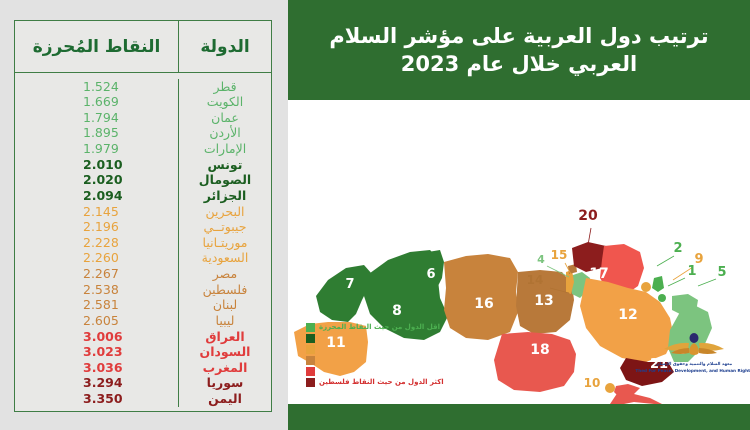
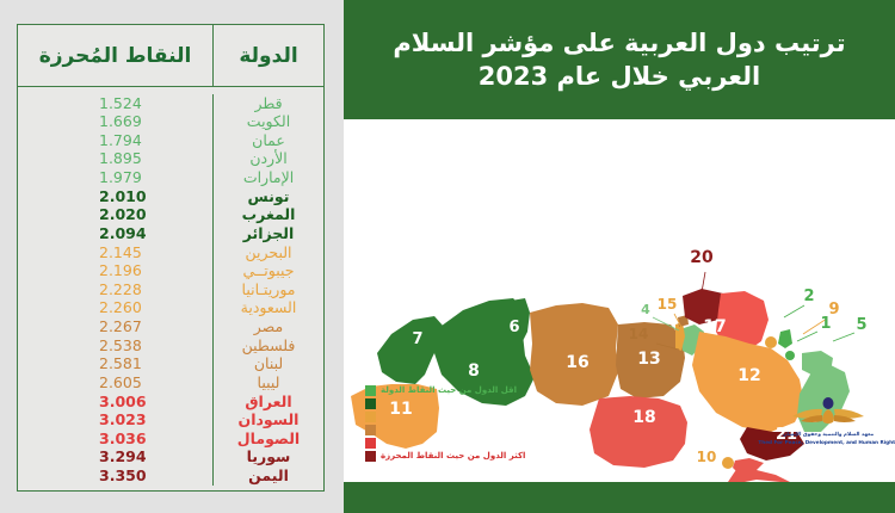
  الدولة
  النقاط المُحرزة
  قطر
  الكويت
  عمان
  الأردن
  الإمارات
  تونس
- الصومال
+ المغرب
  الجزائر
  البحرين
  جيبوتــي
  موريتـانيا
  السعودية
  مصر
  فلسطين
  لبنان
  ليبيا
  العراق
  السودان
- المغرب
+ الصومال
  سوريا
  اليمن
  1.524
  1.669
  1.794
  1.895
  1.979
  2.010
  2.020
  2.094
  2.145
  2.196
  2.228
  2.260
  2.267
  2.538
  2.581
  2.605
  3.006
  3.023
  3.036
  3.294
  3.350
  ترتيب دول العربية على مؤشر السلام العربي خلال عام 2023
  1
  2
  4
  5
  6
  7
  8
  9
  10
  11
  12
  13
  15
  16
  17
  18
  20
  21
- اقل الدول من حيث النقاط المحرزة
+ اقل الدول من حيث النقاط الدولة
- اكثر الدول من حيث النقاط فلسطين
+ اكثر الدول من حيث النقاط المحرزة
